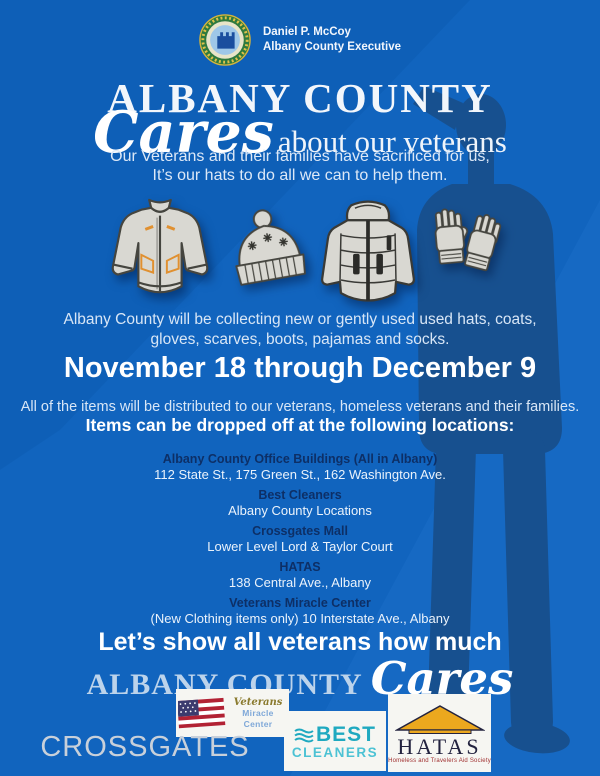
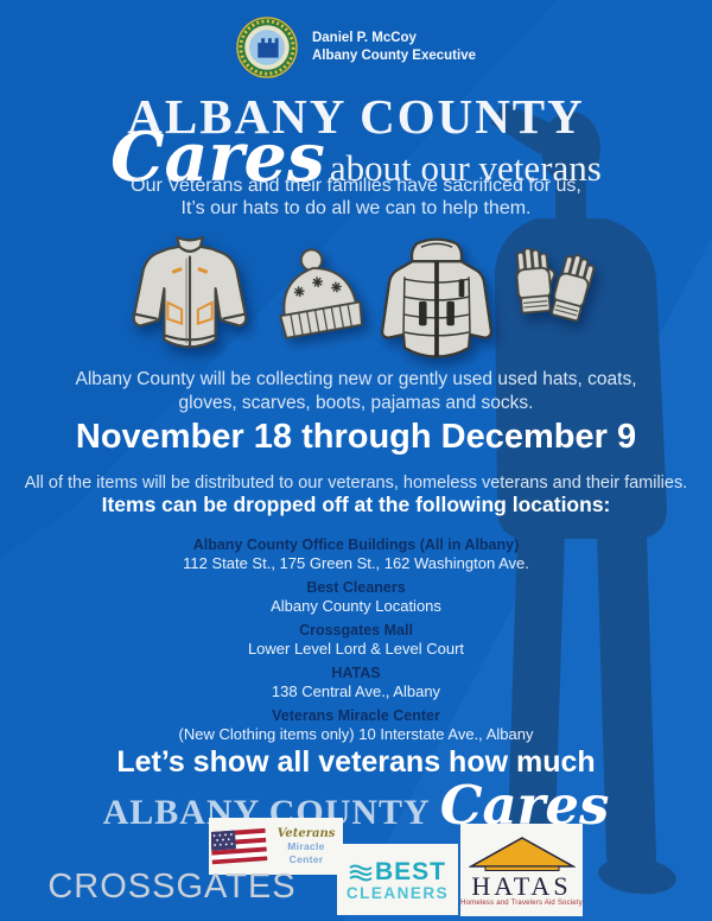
  Daniel P. McCoy
  Albany County Executive
  ALBANY COUNTY
  Cares
  about our veterans
  Our Veterans and their families have sacrificed for us,
  It’s our hats to do all we can to help them.
  Albany County will be collecting new or gently used used hats, coats,
  gloves, scarves, boots, pajamas and socks.
  November 18 through December 9
  All of the items will be distributed to our veterans, homeless veterans and their families.
  Items can be dropped off at the following locations:
  Albany County Office Buildings (All in Albany)
  112 State St., 175 Green St., 162 Washington Ave.
  Best Cleaners
  Albany County Locations
  Crossgates Mall
- Lower Level Lord & Taylor Court
+ Lower Level Lord & Level Court
  HATAS
  138 Central Ave., Albany
  Veterans Miracle Center
  (New Clothing items only) 10 Interstate Ave., Albany
  Let’s show all veterans how much
  ALBANY COUNTY
  Cares
  Veterans
  Miracle Center
  CROSSGATES
  BEST
  CLEANERS
  HATAS
